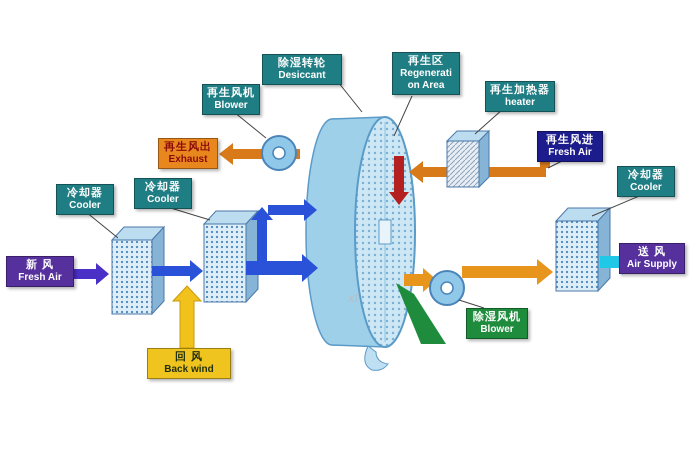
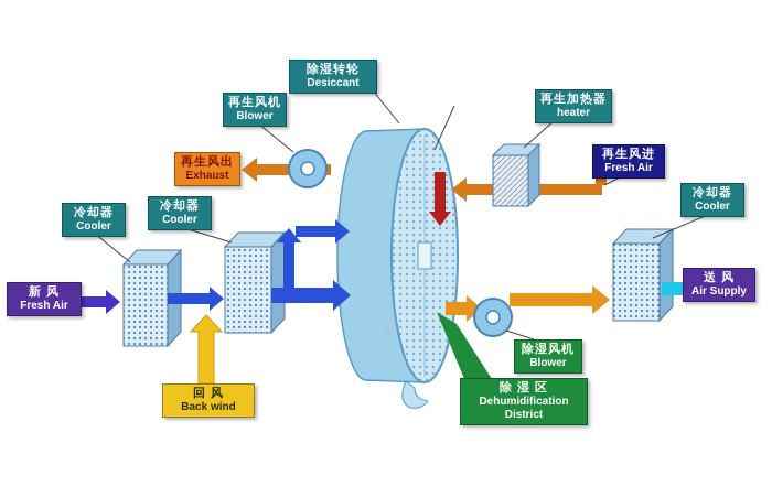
  xt
  除湿转轮
  Desiccant
- 再生区
- Regenerati
- on Area
  再生风机
  Blower
  再生加热器
  heater
  再生风出
  Exhaust
  再生风进
  Fresh Air
  冷却器
  Cooler
  冷却器
  Cooler
  冷却器
  Cooler
  新 风
  Fresh Air
  送 风
  Air Supply
  回 风
  Back wind
  除湿风机
  Blower
+ 除 湿 区
+ Dehumidification
+ District
